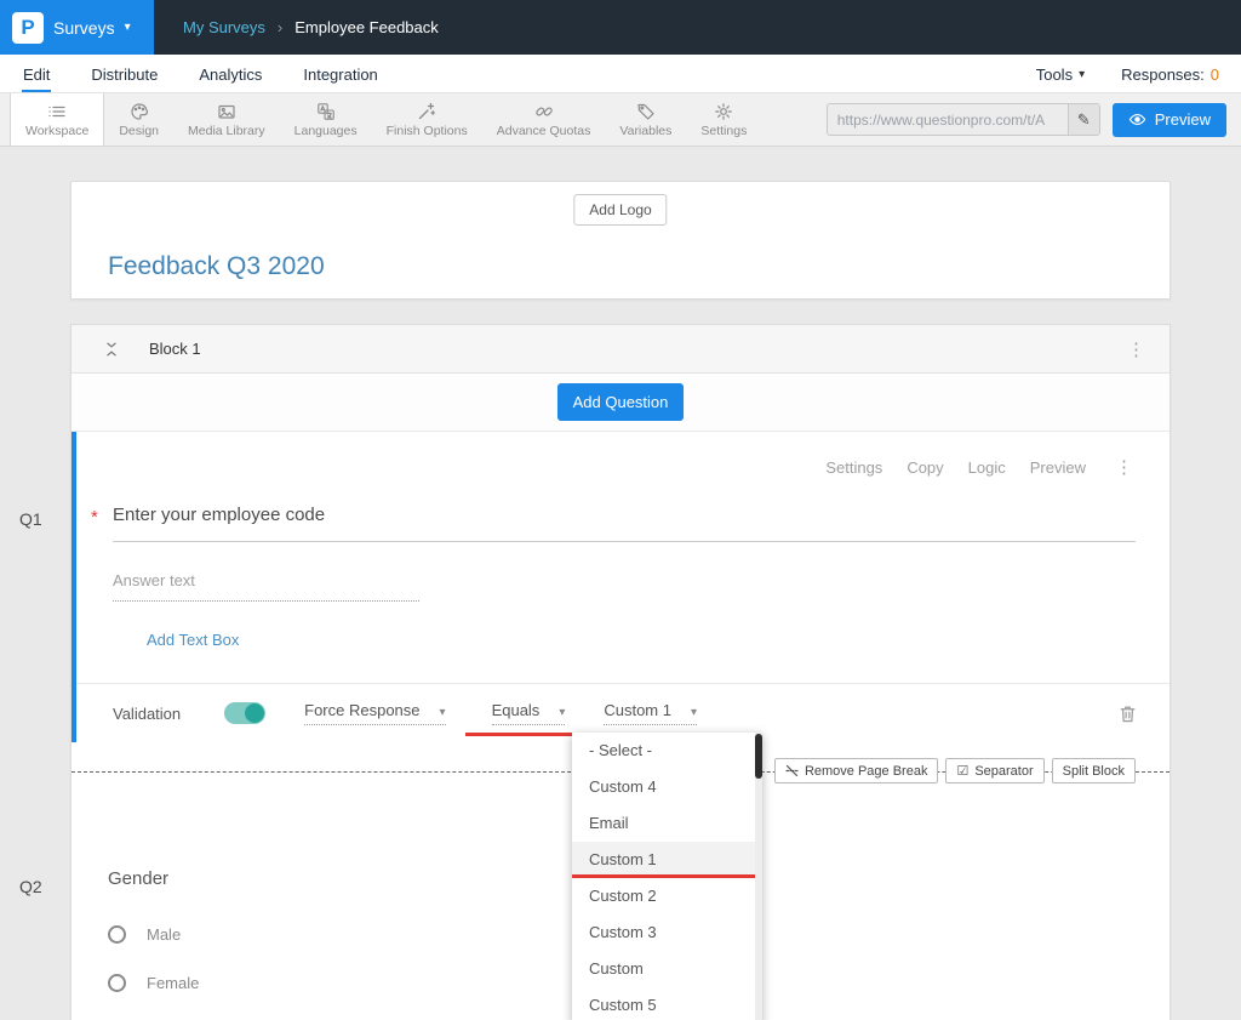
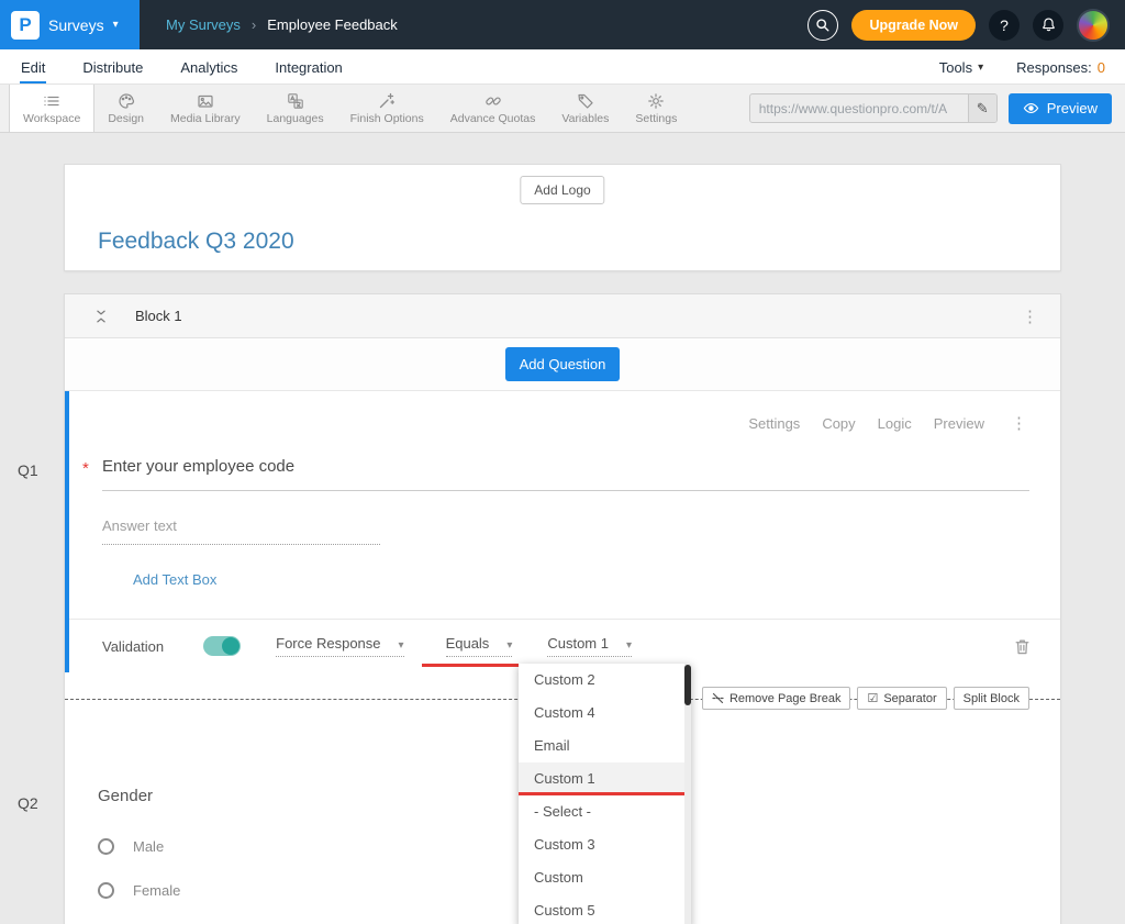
  P
  Surveys
  ▾
  My Surveys
  ›
  Employee Feedback
+ Upgrade Now
+ ?
  Edit
  Distribute
  Analytics
  Integration
  Tools
  ▾
  Responses:
  0
  Workspace
  Design
  Media Library
  Languages
  Finish Options
  Advance Quotas
  Variables
  Settings
  https://www.questionpro.com/t/A
  ✎
  Preview
  Add Logo
  Feedback Q3 2020
  Block 1
  ⋮
  Add Question
  Settings
  Copy
  Logic
  Preview
  ⋮
  *
  Enter your employee code
  Answer text
  Add Text Box
  Validation
  Force Response
  ▾
  Equals
  ▾
  Custom 1
  ▾
  Remove Page Break
  ☑
  Separator
  Split Block
  Gender
  Male
  Female
  Q1
  Q2
- - Select -
+ Custom 2
  Custom 4
  Email
  Custom 1
- Custom 2
+ - Select -
  Custom 3
  Custom
  Custom 5
